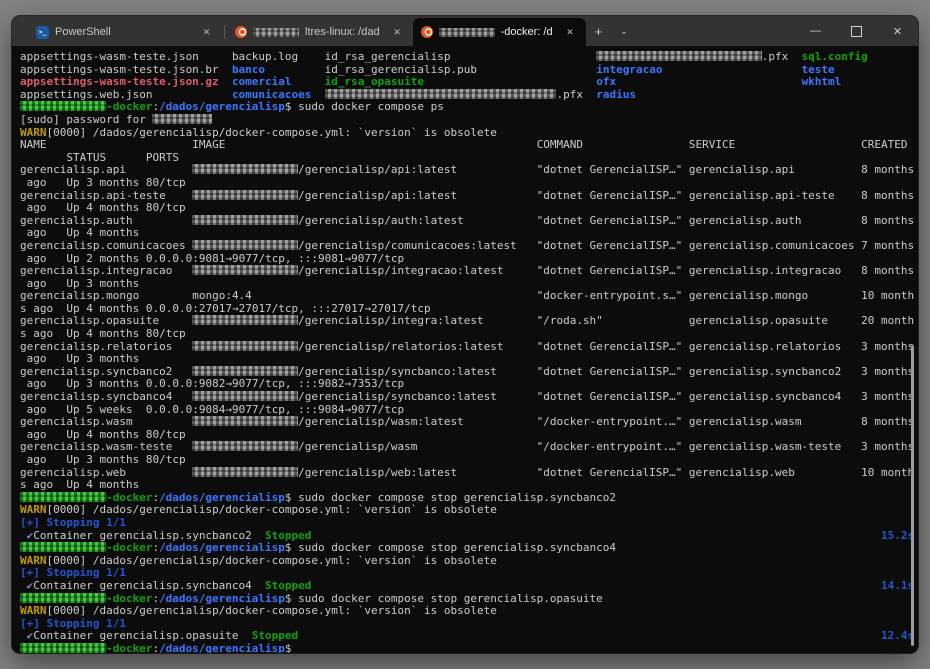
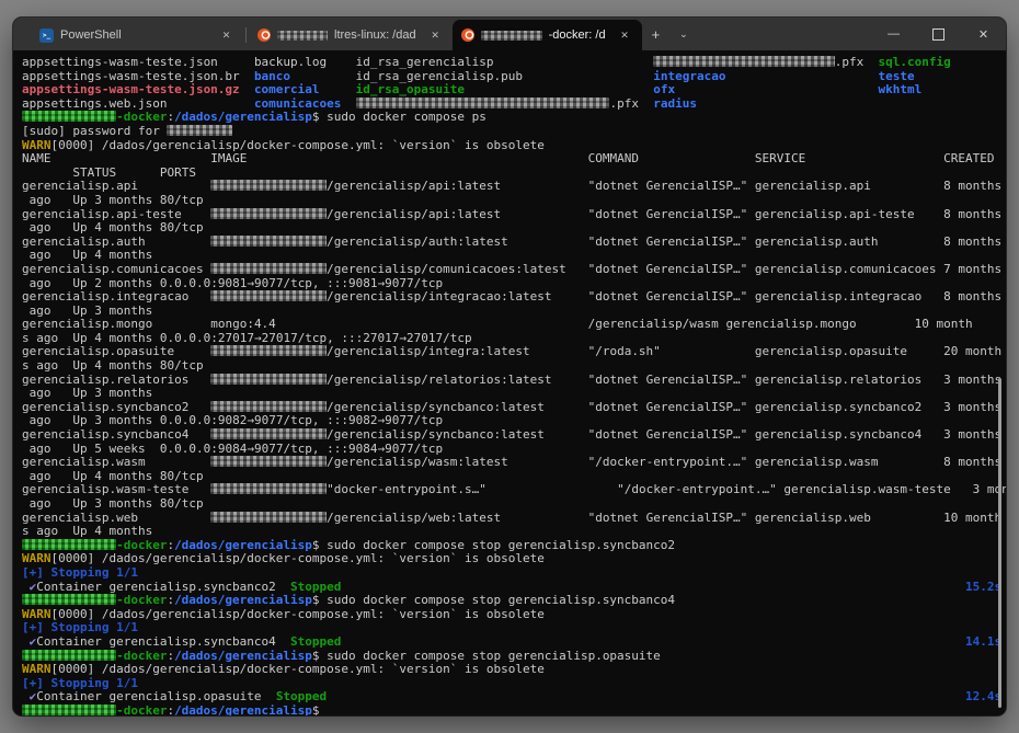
  PowerShell
  ✕
  ltres-linux: /dad
  ✕
  -docker: /d
  ✕
  +
  ⌄
  —
  ✕
  appsettings-wasm-teste.json backup.log id_rsa_gerencialisp .pfx sql.config
  appsettings-wasm-teste.json.br banco id_rsa_gerencialisp.pub integracao teste
  appsettings-wasm-teste.json.gz comercial id_rsa_opasuite ofx wkhtml
  appsettings.web.json comunicacoes .pfx radius
  -docker:/dados/gerencialisp$ sudo docker compose ps
  [sudo] password for
  WARN[0000] /dados/gerencialisp/docker-compose.yml: `version` is obsolete
  NAME IMAGE COMMAND SERVICE CREATED
  STATUS PORTS
  gerencialisp.api /gerencialisp/api:latest "dotnet GerencialISP…" gerencialisp.api 8 months
  ago Up 3 months 80/tcp
  gerencialisp.api-teste /gerencialisp/api:latest "dotnet GerencialISP…" gerencialisp.api-teste 8 months
  ago Up 4 months 80/tcp
  gerencialisp.auth /gerencialisp/auth:latest "dotnet GerencialISP…" gerencialisp.auth 8 months
  ago Up 4 months
  gerencialisp.comunicacoes /gerencialisp/comunicacoes:latest "dotnet GerencialISP…" gerencialisp.comunicacoes 7 months
  ago Up 2 months 0.0.0.0:9081→9077/tcp, :::9081→9077/tcp
  gerencialisp.integracao /gerencialisp/integracao:latest "dotnet GerencialISP…" gerencialisp.integracao 8 months
  ago Up 3 months
- gerencialisp.mongo mongo:4.4 "docker-entrypoint.s…" gerencialisp.mongo 10 month
+ gerencialisp.mongo mongo:4.4 /gerencialisp/wasm gerencialisp.mongo 10 month
  s ago Up 4 months 0.0.0.0:27017→27017/tcp, :::27017→27017/tcp
  gerencialisp.opasuite /gerencialisp/integra:latest "/roda.sh" gerencialisp.opasuite 20 month
  s ago Up 4 months 80/tcp
  gerencialisp.relatorios /gerencialisp/relatorios:latest "dotnet GerencialISP…" gerencialisp.relatorios 3 month
  ago Up 3 months
  gerencialisp.syncbanco2 /gerencialisp/syncbanco:latest "dotnet GerencialISP…" gerencialisp.syncbanco2 3 month
- ago Up 3 months 0.0.0.0:9082→9077/tcp, :::9082→7353/tcp
+ ago Up 3 months 0.0.0.0:9082→9077/tcp, :::9082→9077/tcp
  gerencialisp.syncbanco4 /gerencialisp/syncbanco:latest "dotnet GerencialISP…" gerencialisp.syncbanco4 3 month
  ago Up 5 weeks 0.0.0.0:9084→9077/tcp, :::9084→9077/tcp
  gerencialisp.wasm /gerencialisp/wasm:latest "/docker-entrypoint.…" gerencialisp.wasm 8 month
  ago Up 4 months 80/tcp
- gerencialisp.wasm-teste /gerencialisp/wasm "/docker-entrypoint.…" gerencialisp.wasm-teste 3 month
+ gerencialisp.wasm-teste "docker-entrypoint.s…" "/docker-entrypoint.…" gerencialisp.wasm-teste 3 mn
  ago Up 3 months 80/tcp
  gerencialisp.web /gerencialisp/web:latest "dotnet GerencialISP…" gerencialisp.web 10 mont
  s ago Up 4 months
  -docker:/dados/gerencialisp$ sudo docker compose stop gerencialisp.syncbanco2
  WARN[0000] /dados/gerencialisp/docker-compose.yml: `version` is obsolete
  [+] Stopping 1/1
  ✔Container gerencialisp.syncbanco2 Stopped 15.2
  -docker:/dados/gerencialisp$ sudo docker compose stop gerencialisp.syncbanco4
  WARN[0000] /dados/gerencialisp/docker-compose.yml: `version` is obsolete
  [+] Stopping 1/1
  ✔Container gerencialisp.syncbanco4 Stopped 14.1
  -docker:/dados/gerencialisp$ sudo docker compose stop gerencialisp.opasuite
  WARN[0000] /dados/gerencialisp/docker-compose.yml: `version` is obsolete
  [+] Stopping 1/1
  ✔Container gerencialisp.opasuite Stopped 12.4
  -docker:/dados/gerencialisp$
